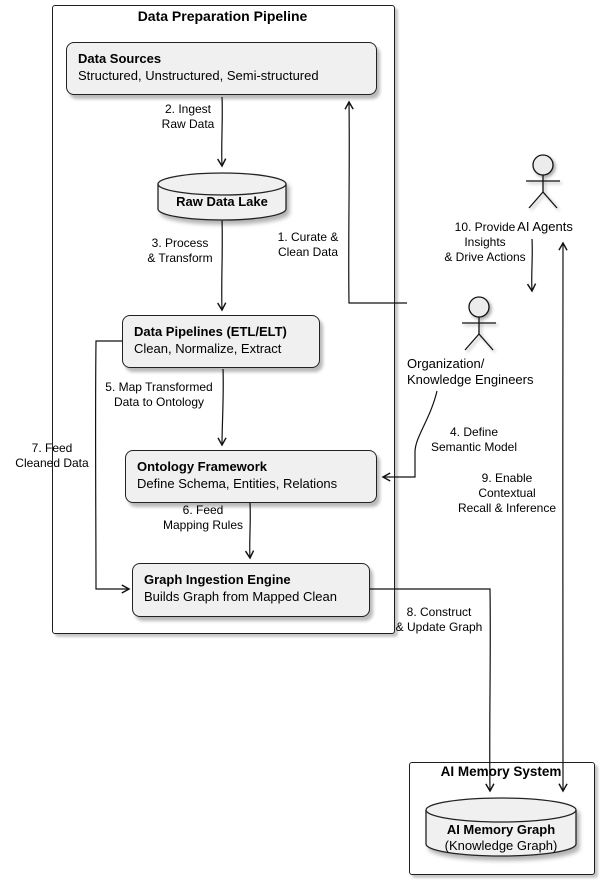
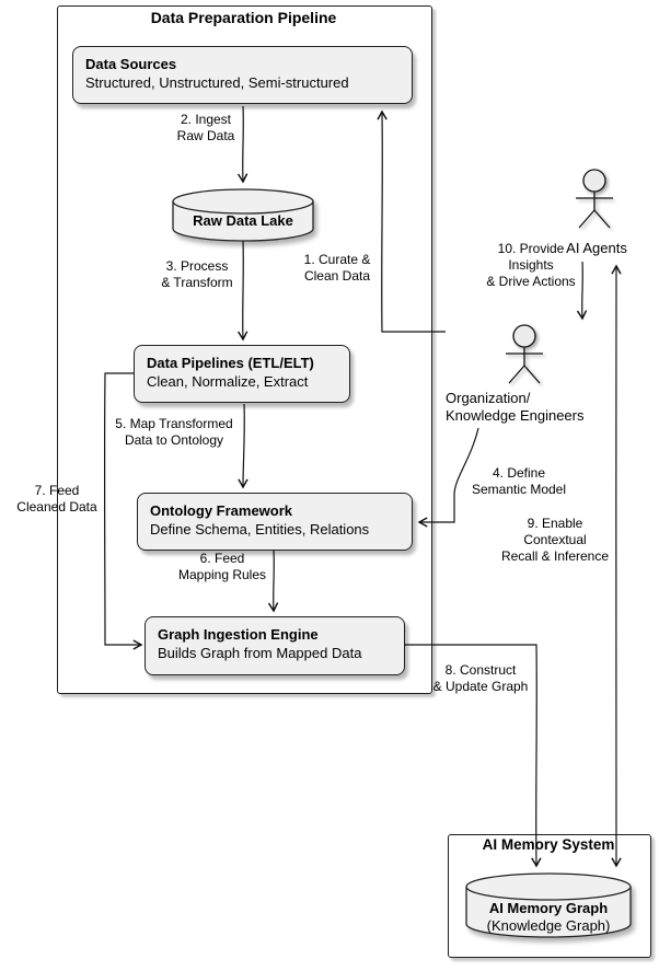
  Data Preparation Pipeline
  AI Memory System
  Data Sources
  Structured, Unstructured, Semi-structured
  Raw Data Lake
  Data Pipelines (ETL/ELT)
  Clean, Normalize, Extract
  Ontology Framework
  Define Schema, Entities, Relations
  Graph Ingestion Engine
- Builds Graph from Mapped Clean
+ Builds Graph from Mapped Data
  AI Memory Graph
  (Knowledge Graph)
  AI Agents
  Organization/
  Knowledge Engineers
  1. Curate &
  Clean Data
  2. Ingest
  Raw Data
  3. Process
  & Transform
  4. Define
  Semantic Model
  5. Map Transformed
  Data to Ontology
  6. Feed
  Mapping Rules
  7. Feed
  Cleaned Data
  8. Construct
  & Update Graph
  9. Enable
  Contextual
  Recall & Inference
  10. Provide
  Insights
  & Drive Actions
